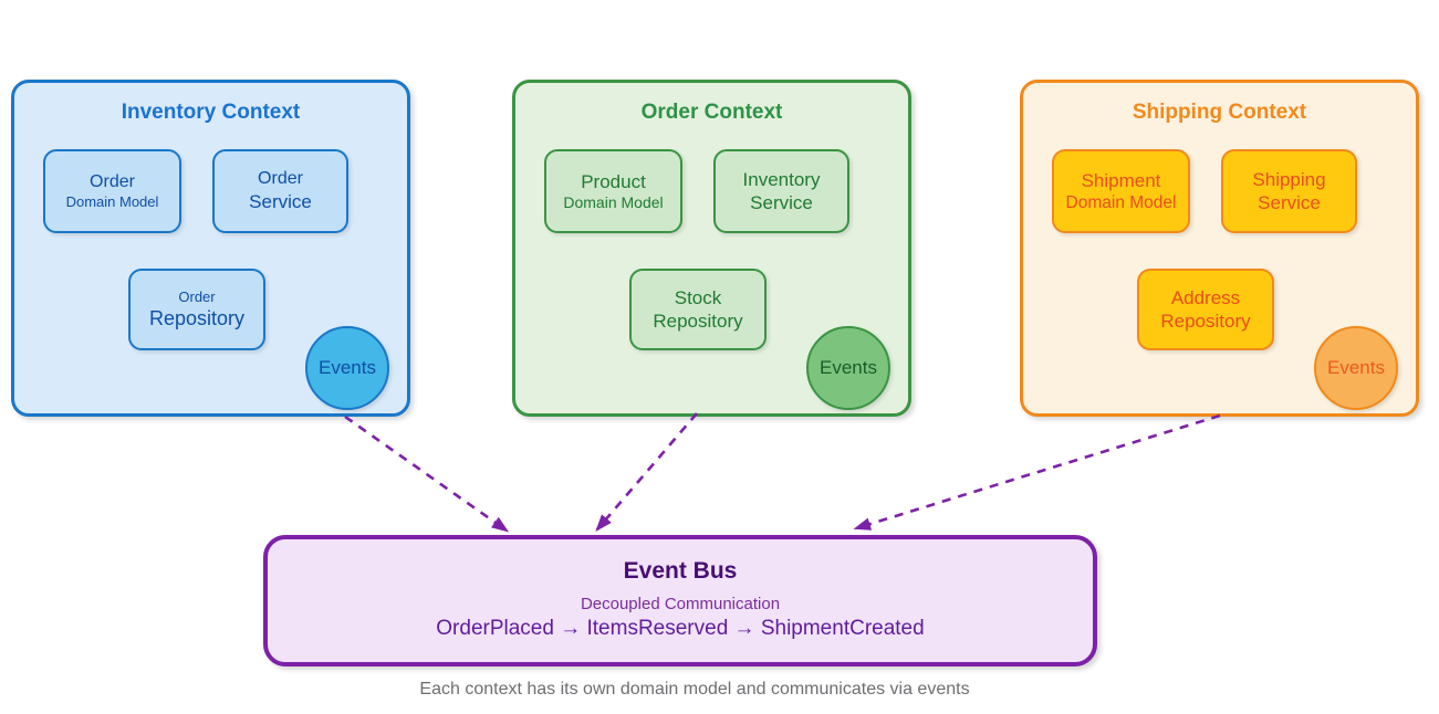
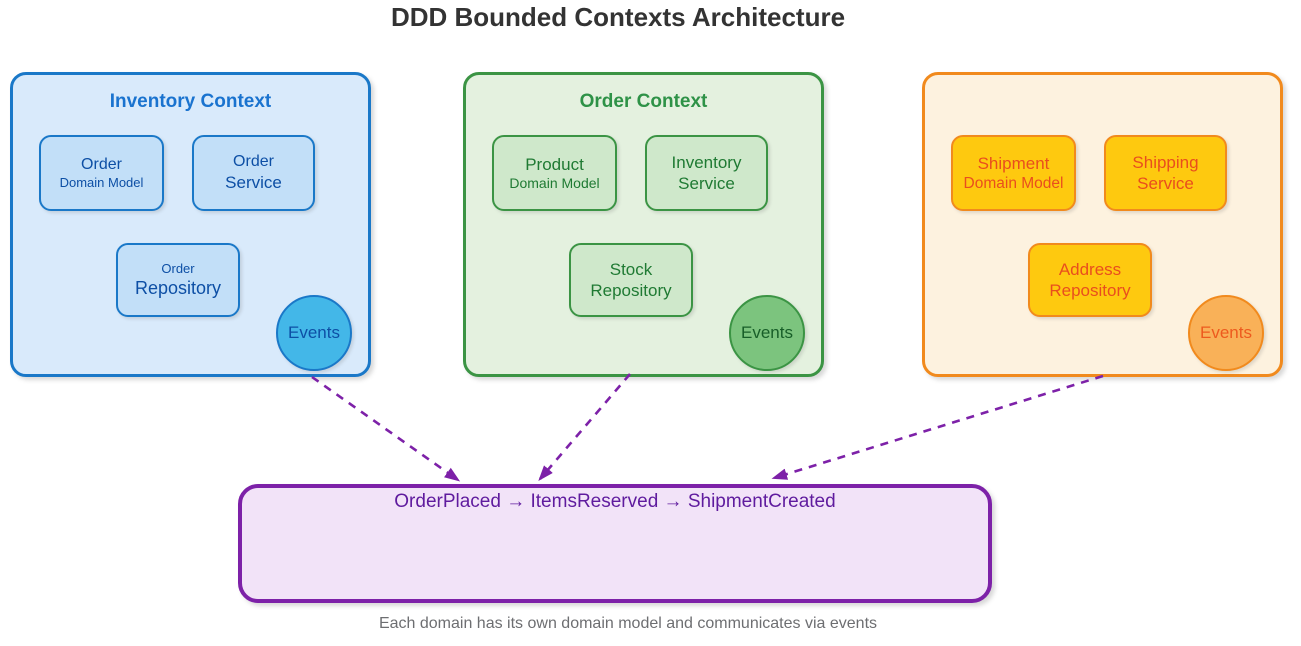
+ DDD Bounded Contexts Architecture
  Inventory Context
  Order
  Domain Model
  Order
  Service
  Order
  Repository
  Events
  Order Context
  Product
  Domain Model
  Inventory
  Service
  Stock
  Repository
  Events
- Shipping Context
  Shipment
  Domain Model
  Shipping
  Service
  Address
  Repository
  Events
- Event Bus
- Decoupled Communication
  OrderPlaced → ItemsReserved → ShipmentCreated
- Each context has its own domain model and communicates via events
+ Each domain has its own domain model and communicates via events
